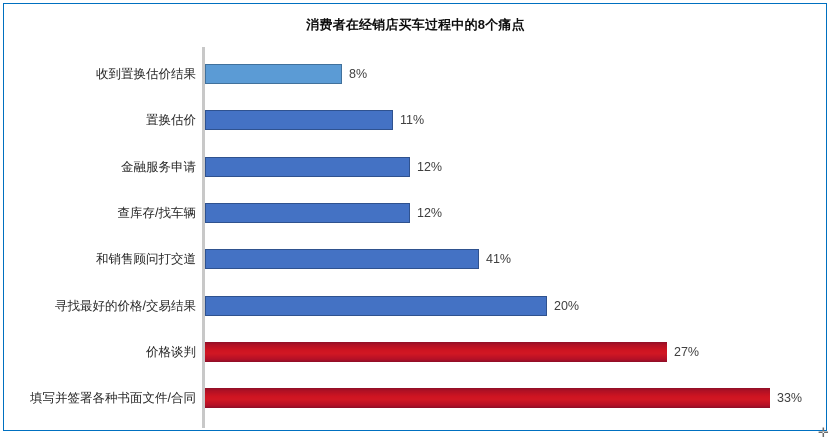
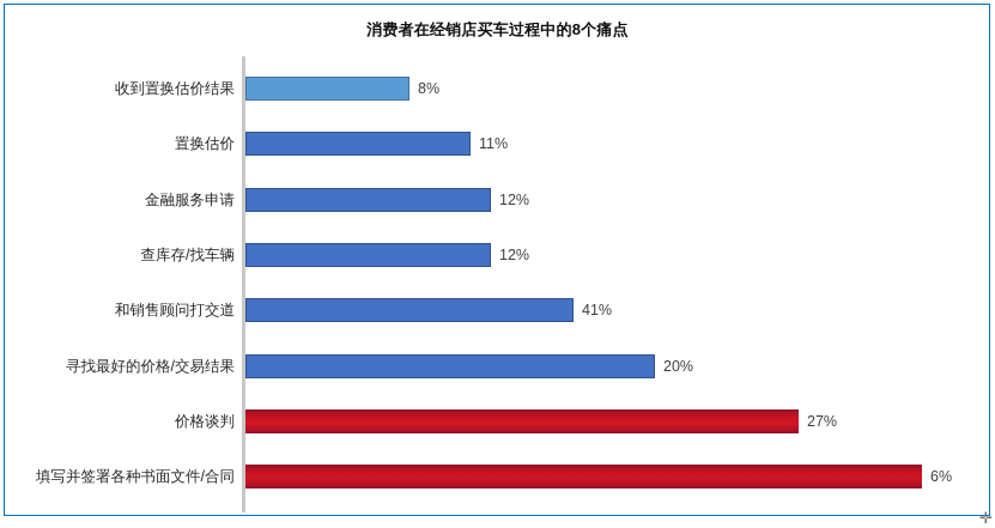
  消费者在经销店买车过程中的8个痛点
  收到置换估价结果
  8%
  置换估价
  11%
  金融服务申请
  12%
  查库存/找车辆
  12%
  和销售顾问打交道
  41%
  寻找最好的价格/交易结果
  20%
  价格谈判
  27%
  填写并签署各种书面文件/合同
- 33%
+ 6%
  ✛
